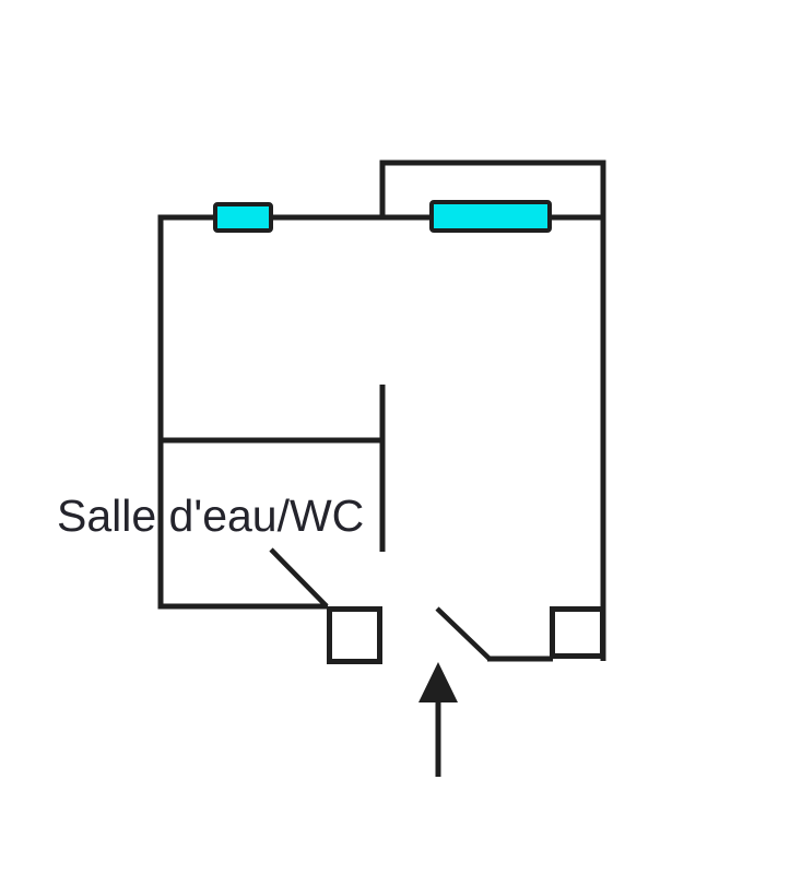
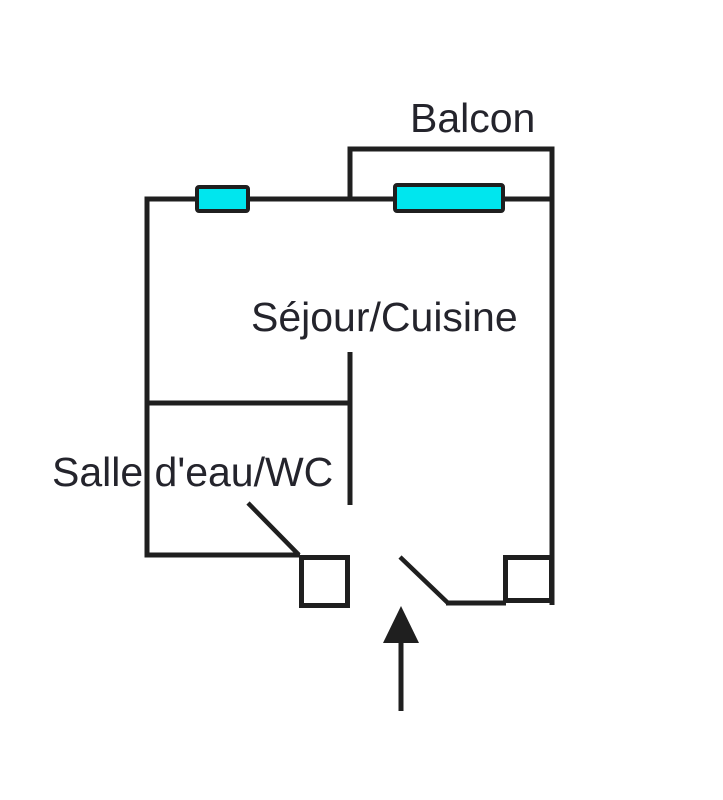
+ Balcon
+ Séjour/Cuisine
  Salle d'eau/WC
